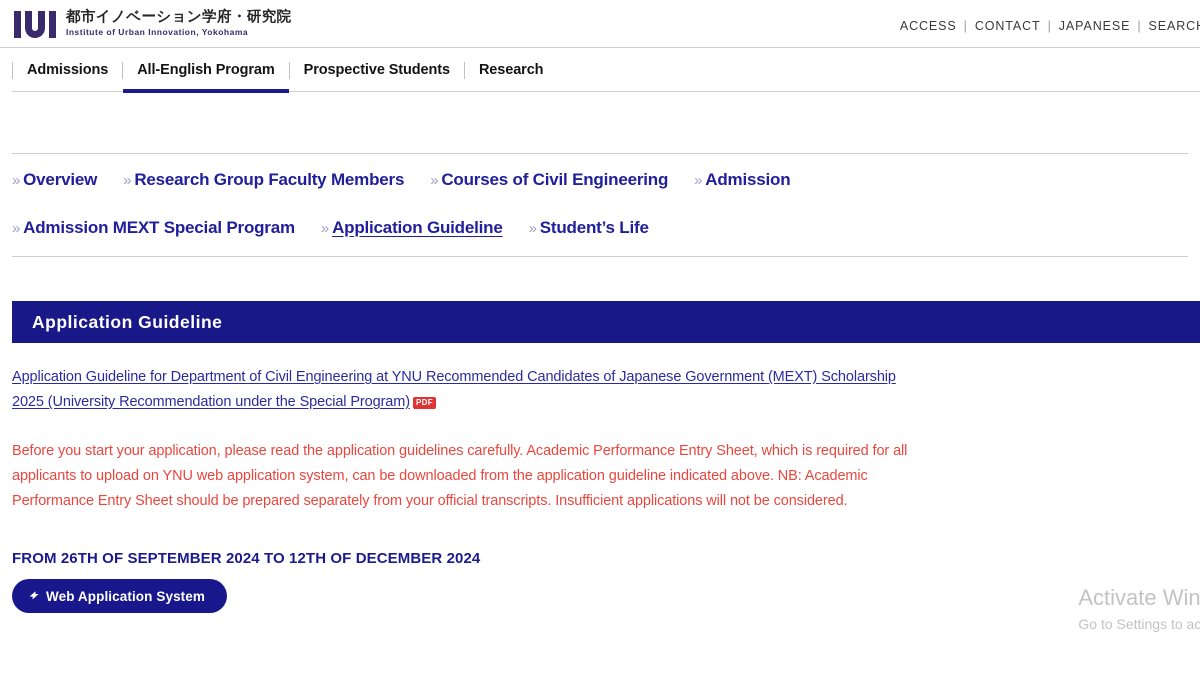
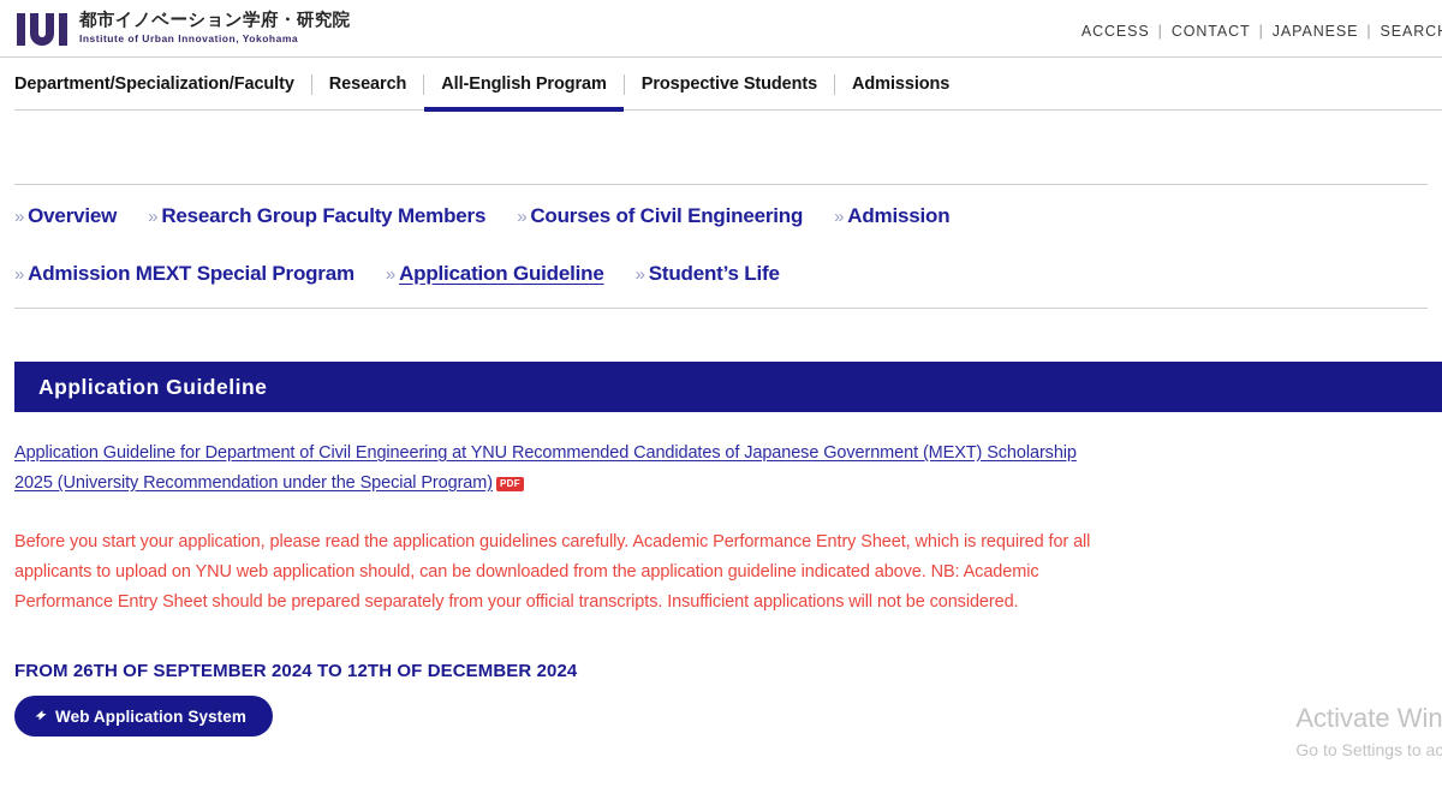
  都市イノベーション学府・研究院
  Institute of Urban Innovation, Yokohama
  ACCESS
  |
  CONTACT
  |
  JAPANESE
  |
  SEARC
+ Department/Specialization/Faculty
- Admissions
+ Research
  All-English Program
  Prospective Students
- Research
+ Admissions
  »
  Overview
  »
  Research Group Faculty Members
  »
  Courses of Civil Engineering
  »
  Admission
  »
  Admission MEXT Special Program
  »
  Application Guideline
  »
  Student’s Life
  Application Guideline
  Application Guideline for Department of Civil Engineering at YNU Recommended Candidates of Japanese Government (MEXT) Scholarship 2025 (University Recommendation under the Special Program) PDF
- Before you start your application, please read the application guidelines carefully. Academic Performance Entry Sheet, which is required for all applicants to upload on YNU web application system, can be downloaded from the application guideline indicated above. NB: Academic Performance Entry Sheet should be prepared separately from your official transcripts. Insufficient applications will not be considered.
+ Before you start your application, please read the application guidelines carefully. Academic Performance Entry Sheet, which is required for all applicants to upload on YNU web application should, can be downloaded from the application guideline indicated above. NB: Academic Performance Entry Sheet should be prepared separately from your official transcripts. Insufficient applications will not be considered.
  FROM 26TH OF SEPTEMBER 2024 TO 12TH OF DECEMBER 2024
  Web Application System
  Activate Win
  Go to Settings to ac
